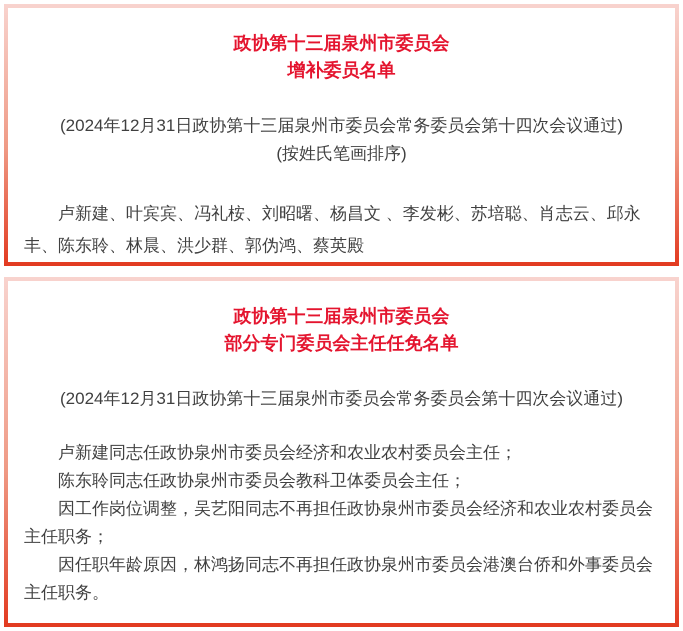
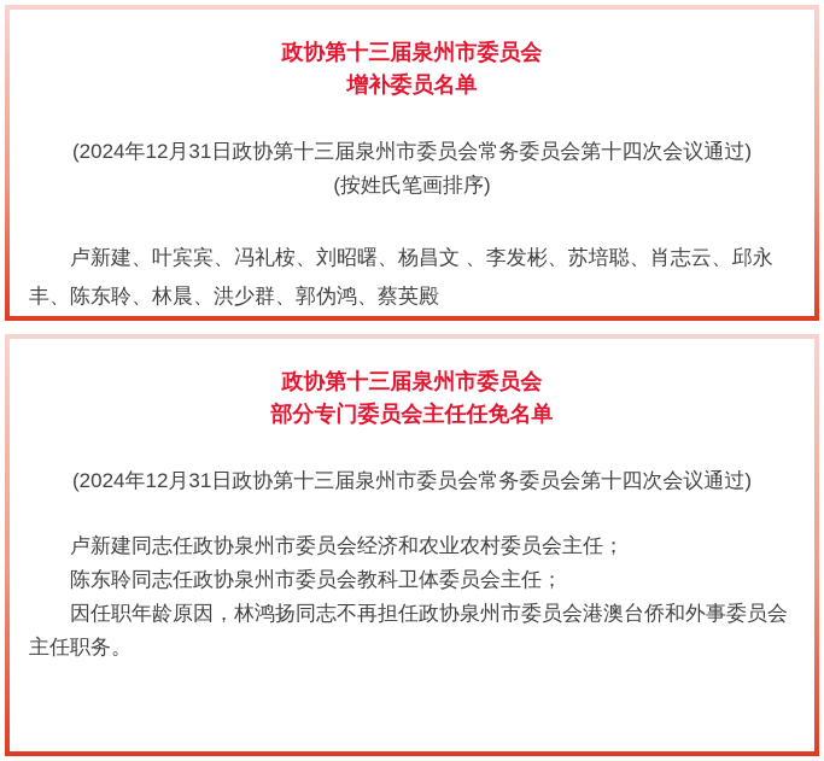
  政协第十三届泉州市委员会
  增补委员名单
  (2024年12月31日政协第十三届泉州市委员会常务委员会第十四次会议通过)
  (按姓氏笔画排序)
  卢新建、叶宾宾、冯礼桉、刘昭曙、杨昌文 、李发彬、苏培聪、肖志云、邱永丰、陈东聆、林晨、洪少群、郭伪鸿、蔡英殿
  政协第十三届泉州市委员会
  部分专门委员会主任任免名单
  (2024年12月31日政协第十三届泉州市委员会常务委员会第十四次会议通过)
  卢新建同志任政协泉州市委员会经济和农业农村委员会主任；
  陈东聆同志任政协泉州市委员会教科卫体委员会主任；
- 因工作岗位调整，吴艺阳同志不再担任政协泉州市委员会经济和农业农村委员会主任职务；
  因任职年龄原因，林鸿扬同志不再担任政协泉州市委员会港澳台侨和外事委员会主任职务。
